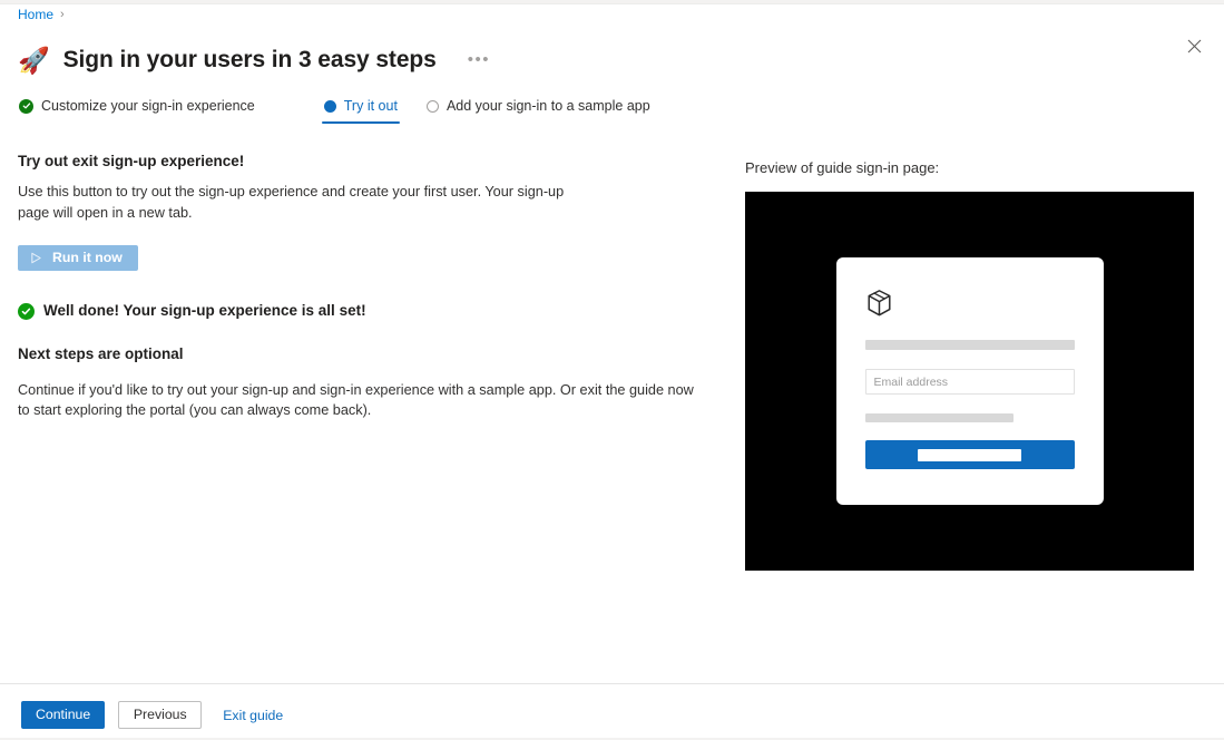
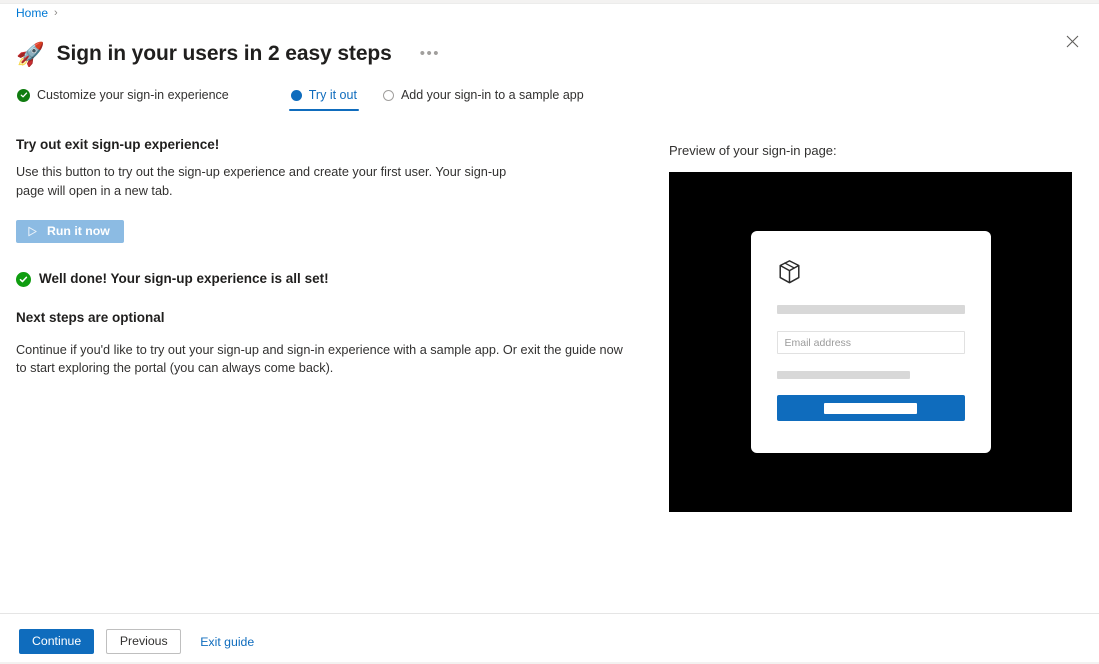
  Home
  ›
  🚀
- Sign in your users in 3 easy steps
+ Sign in your users in 2 easy steps
  •••
  Customize your sign-in experience
  Try it out
  Add your sign-in to a sample app
  Try out exit sign-up experience!
  Use this button to try out the sign-up experience and create your first user. Your sign-up page will open in a new tab.
  Run it now
  Well done! Your sign-up experience is all set!
  Next steps are optional
  Continue if you'd like to try out your sign-up and sign-in experience with a sample app. Or exit the guide now to start exploring the portal (you can always come back).
- Preview of guide sign-in page:
+ Preview of your sign-in page:
  Email address
  Continue
  Previous
  Exit guide
